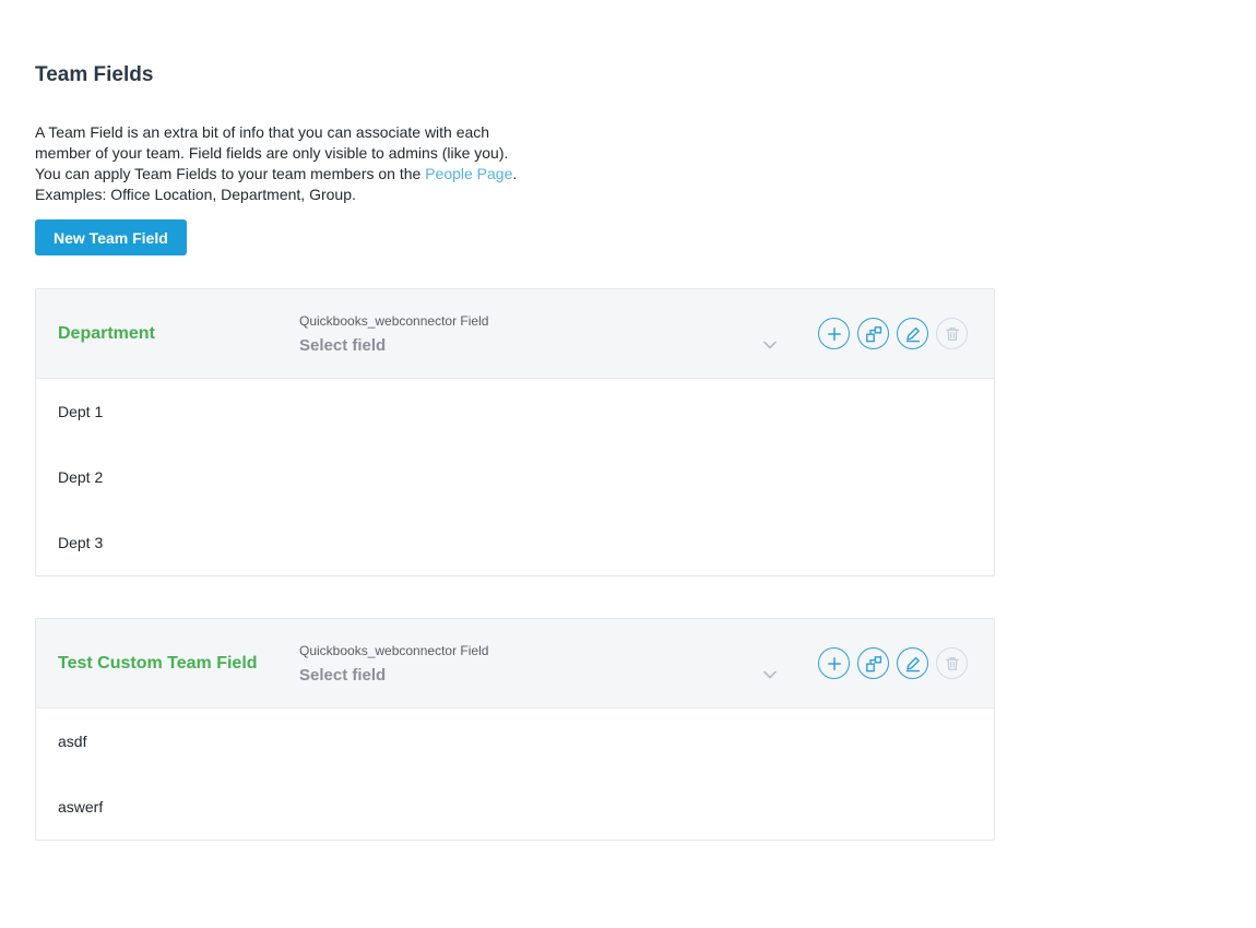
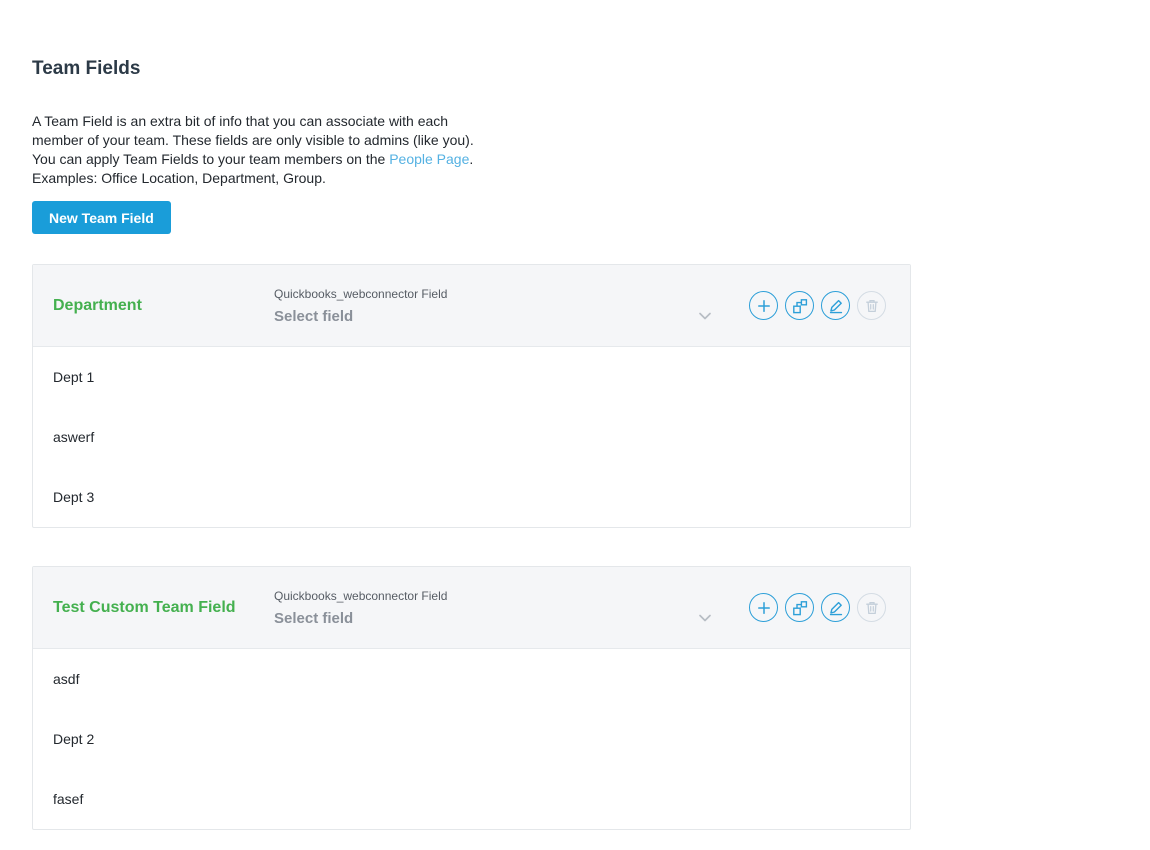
  Team Fields
- A Team Field is an extra bit of info that you can associate with each member of your team. Field fields are only visible to admins (like you). You can apply Team Fields to your team members on the People Page.
+ A Team Field is an extra bit of info that you can associate with each member of your team. These fields are only visible to admins (like you). You can apply Team Fields to your team members on the People Page.
  Examples: Office Location, Department, Group.
  New Team Field
  Department
  Quickbooks_webconnector Field
  Select field
  Dept 1
- Dept 2
+ aswerf
  Dept 3
  Test Custom Team Field
  Quickbooks_webconnector Field
  Select field
  asdf
- aswerf
+ Dept 2
+ fasef
